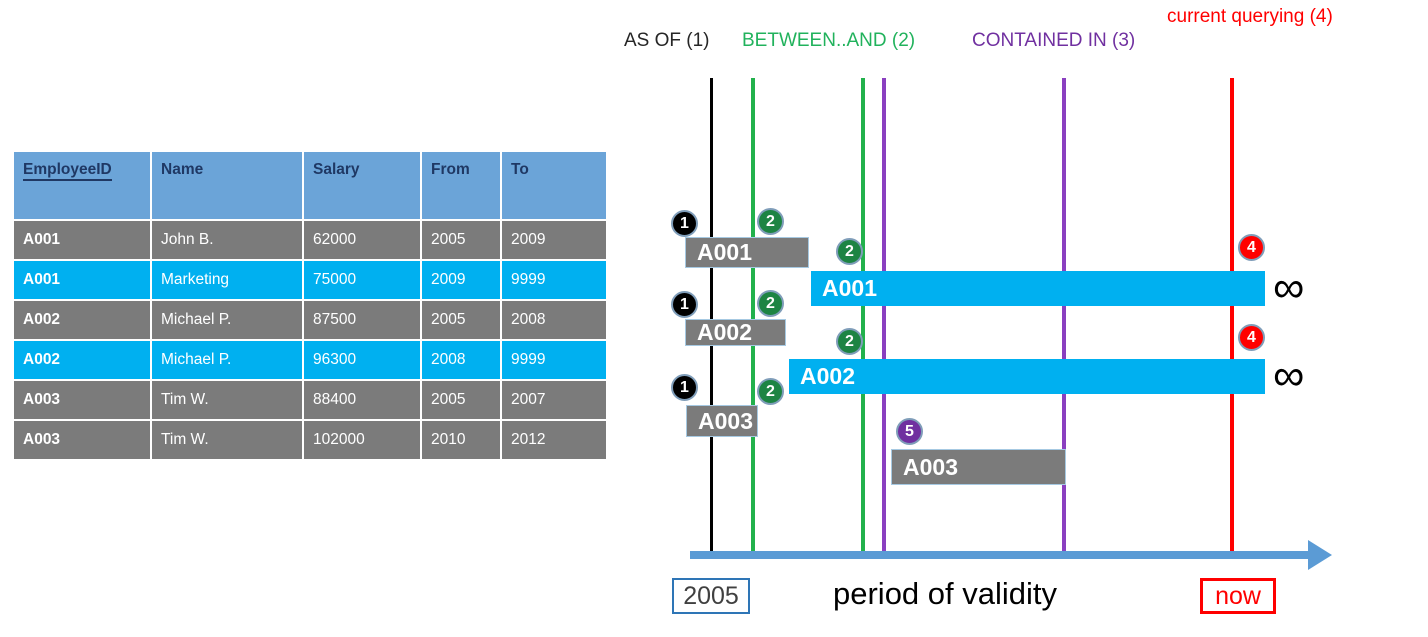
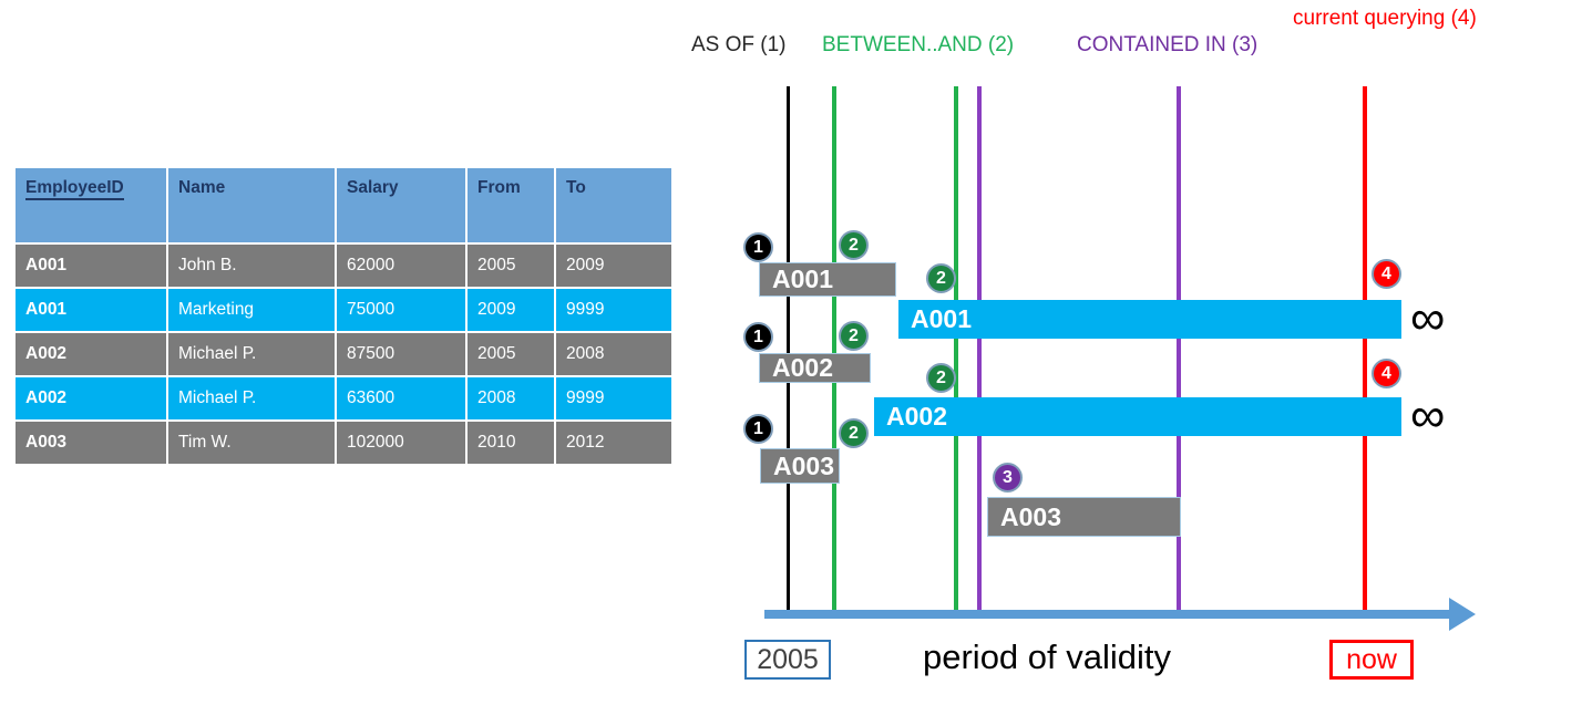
  EmployeeID	Name	Salary	From	To
  A001	John B.	62000	2005	2009
  A001	Marketing	75000	2009	9999
  A002	Michael P.	87500	2005	2008
- A002	Michael P.	96300	2008	9999
+ A002	Michael P.	63600	2008	9999
- A003	Tim W.	88400	2005	2007
  A003	Tim W.	102000	2010	2012
  AS OF (1)
  BETWEEN..AND (2)
  CONTAINED IN (3)
  current querying (4)
  1
  2
  2
  1
  2
  2
  1
  2
- 5
+ 3
  4
  4
  A001
  A001
  A002
  A002
  A003
  A003
  ∞
  ∞
  2005
  period of validity
  now
